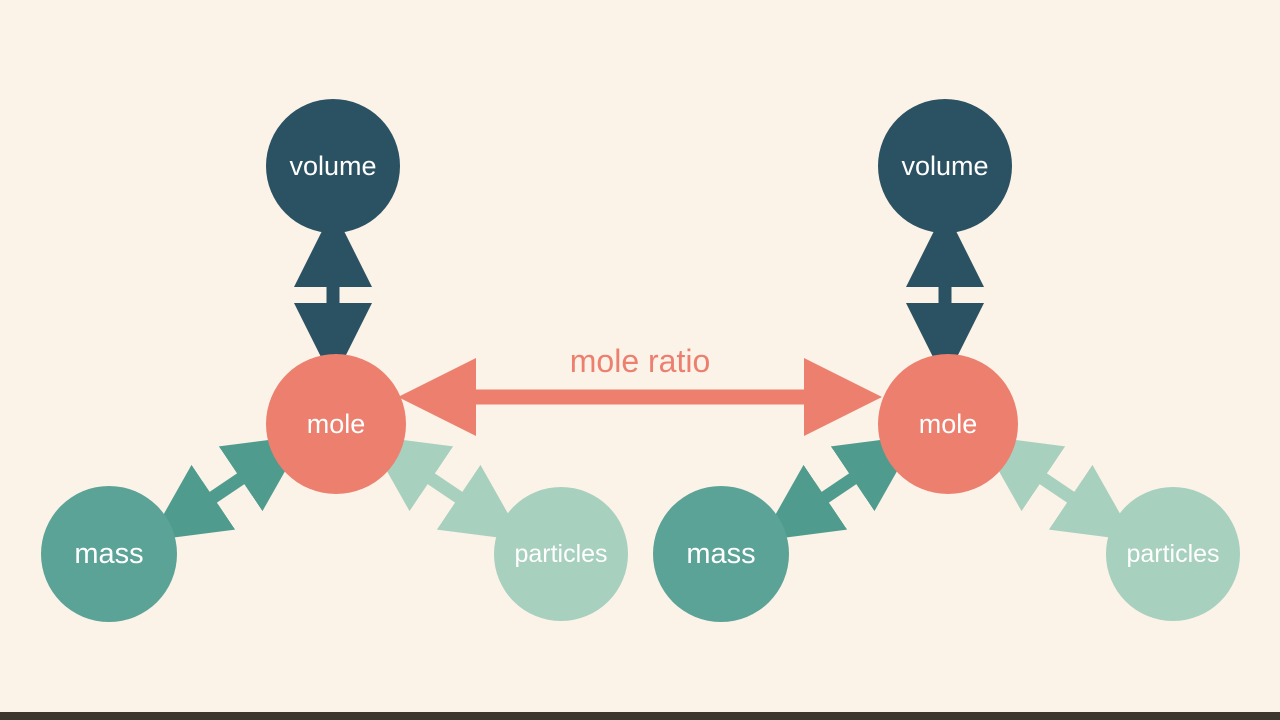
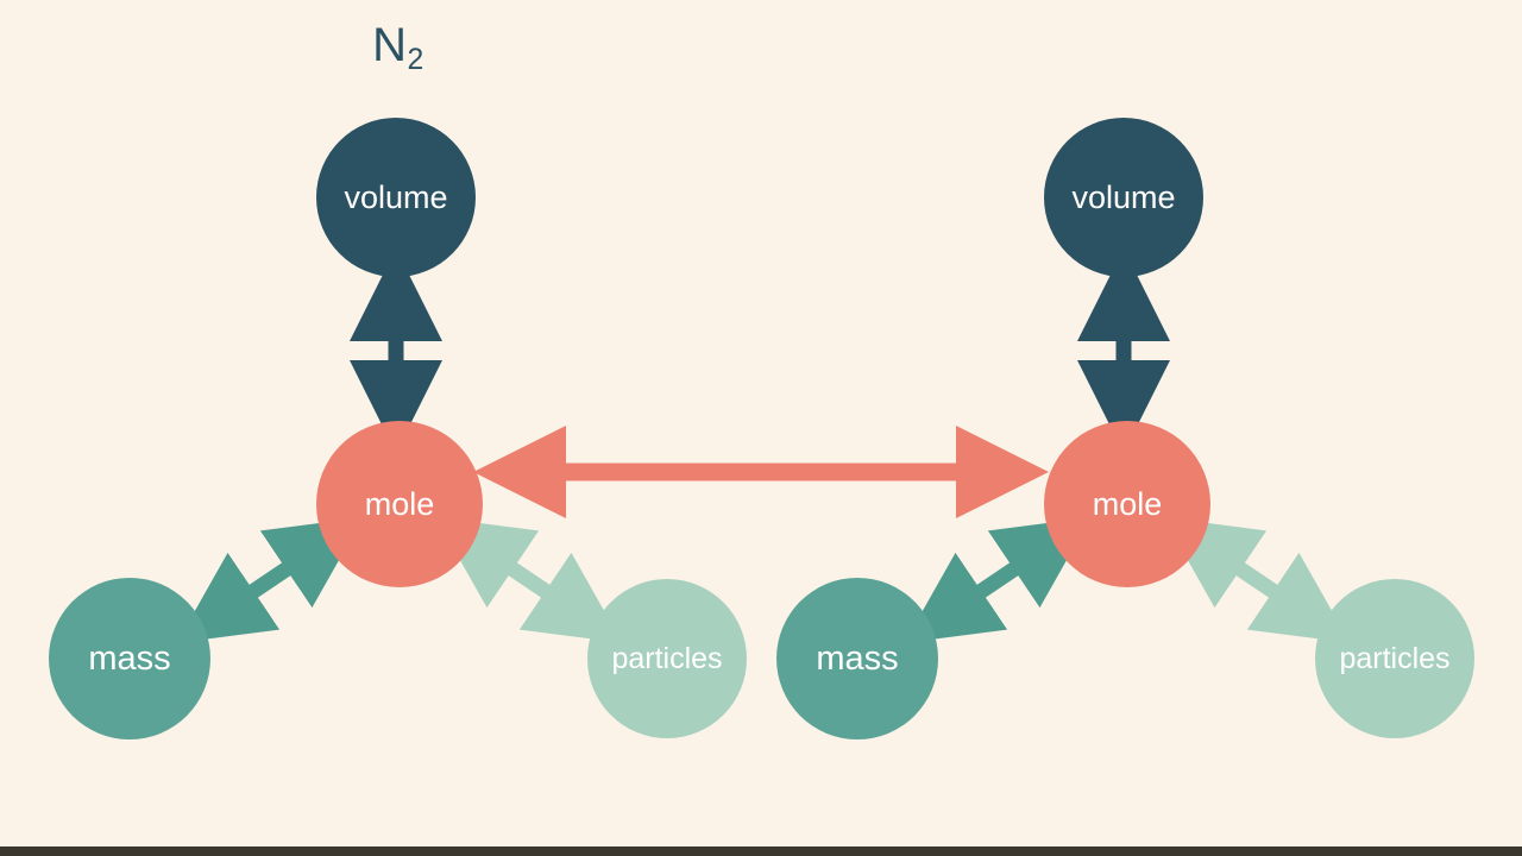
+ N2
  volume
  mole
  mass
  particles
  volume
  mole
  mass
  particles
- mole ratio
